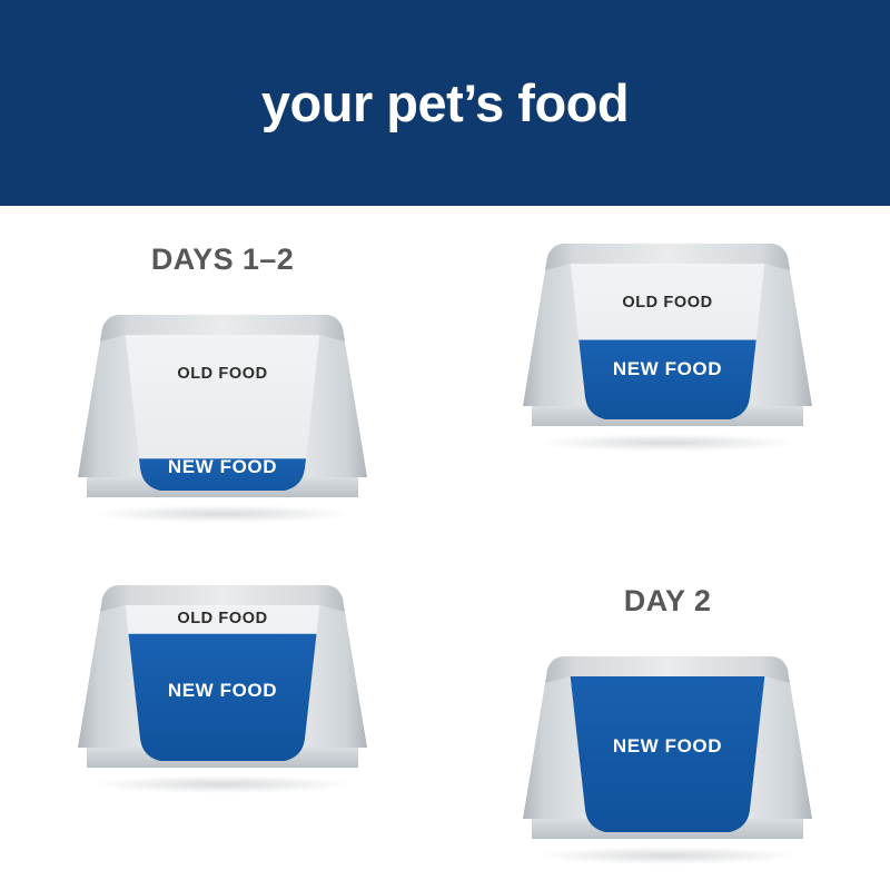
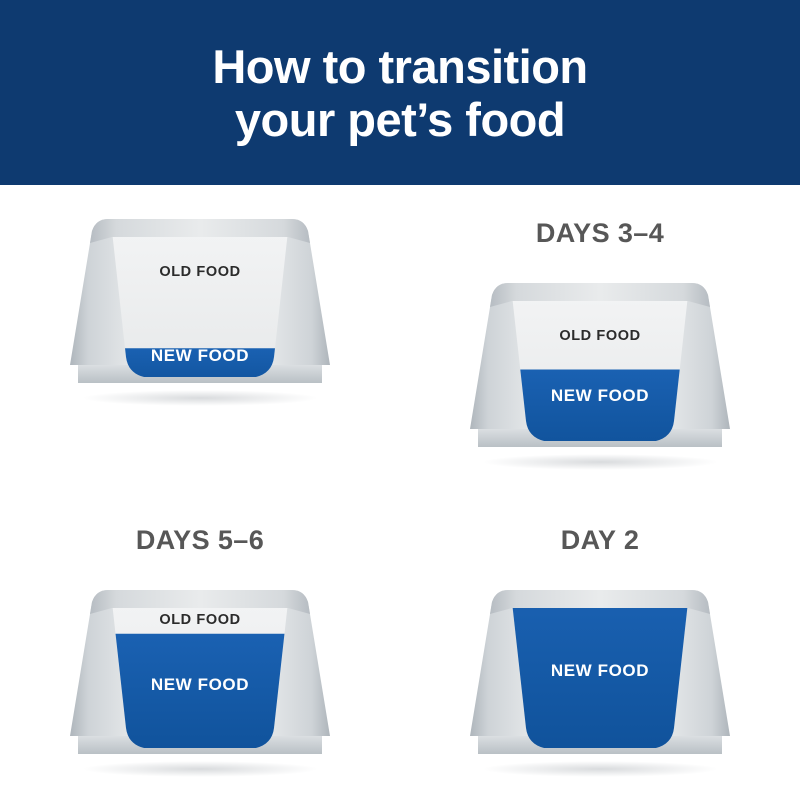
+ How to transition
  your pet’s food
- DAYS 1–2
  OLD FOOD
  NEW FOOD
+ DAYS 3–4
  OLD FOOD
  NEW FOOD
+ DAYS 5–6
  OLD FOOD
  NEW FOOD
  DAY 2
  NEW FOOD
